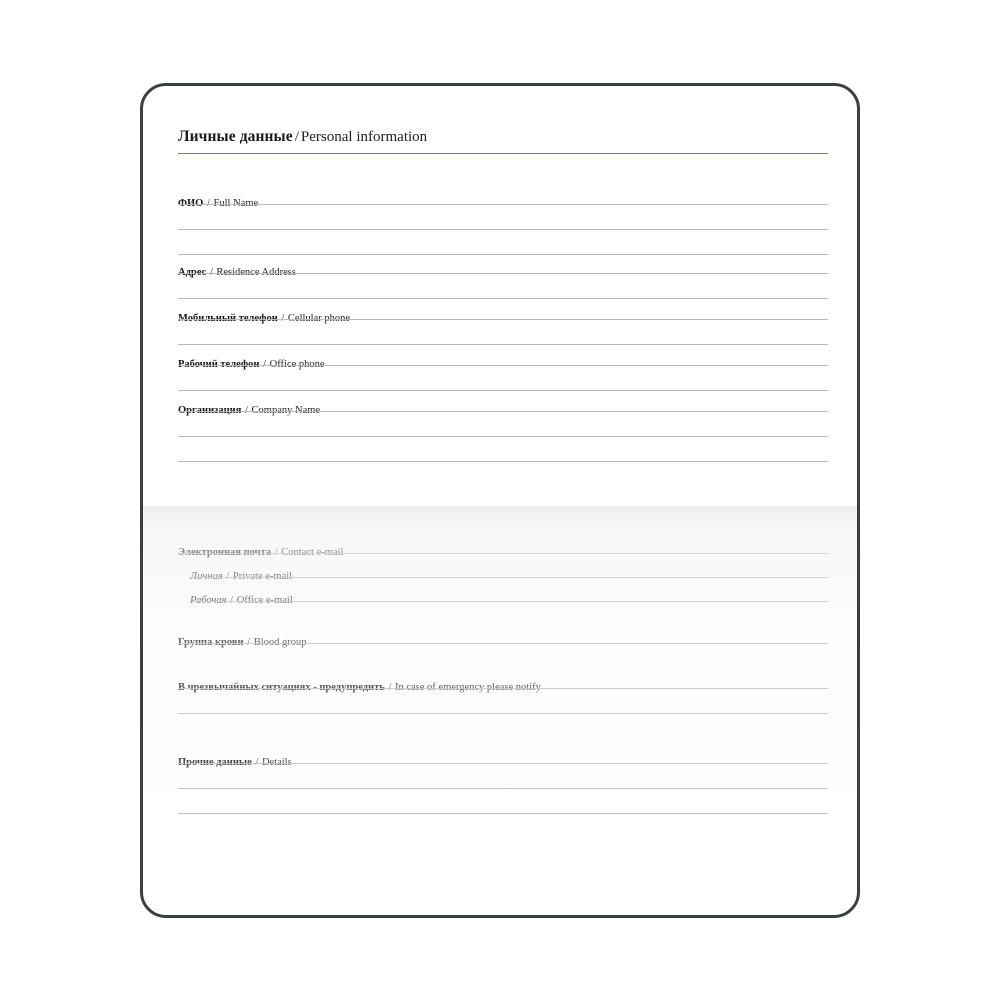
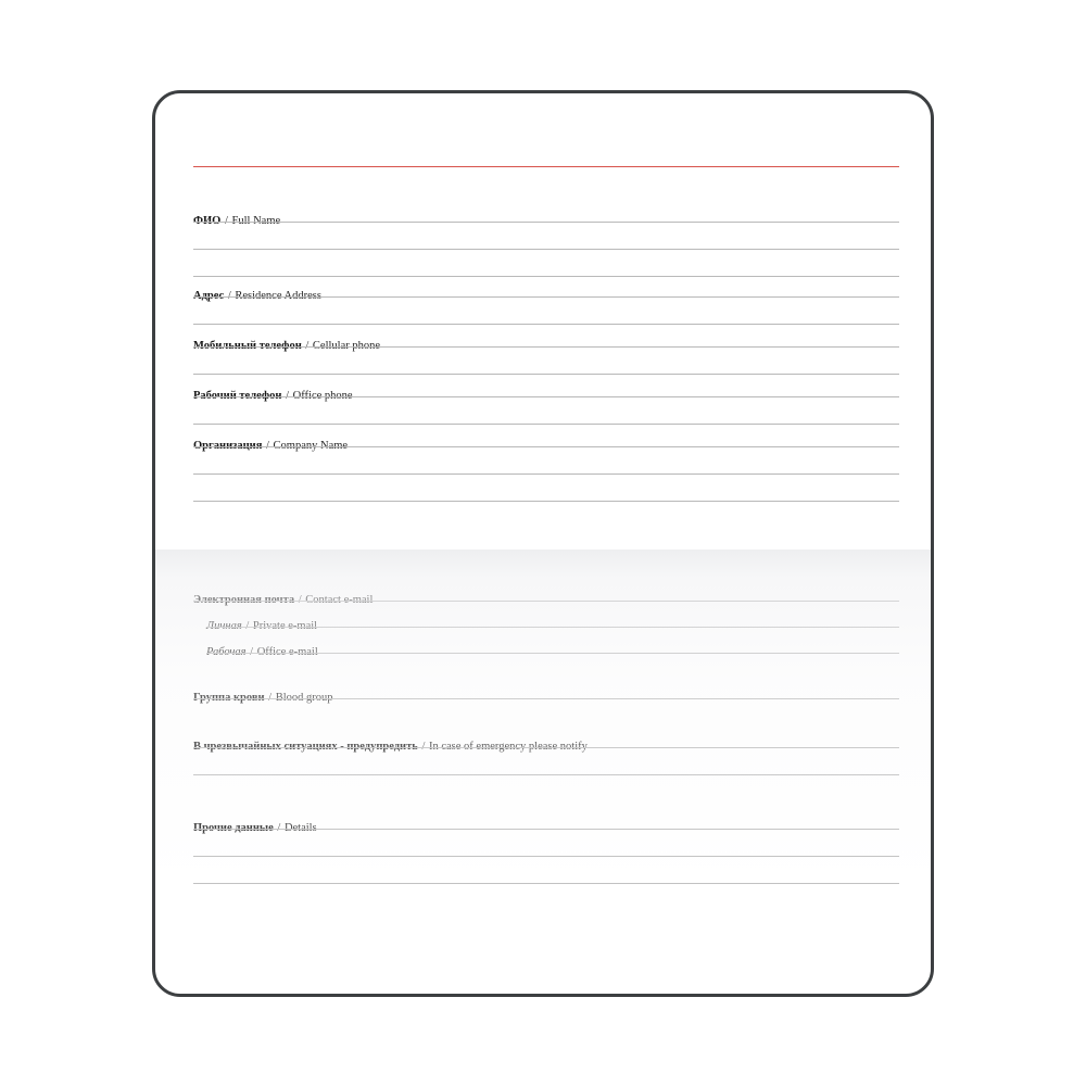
- Личные данные / Personal information
